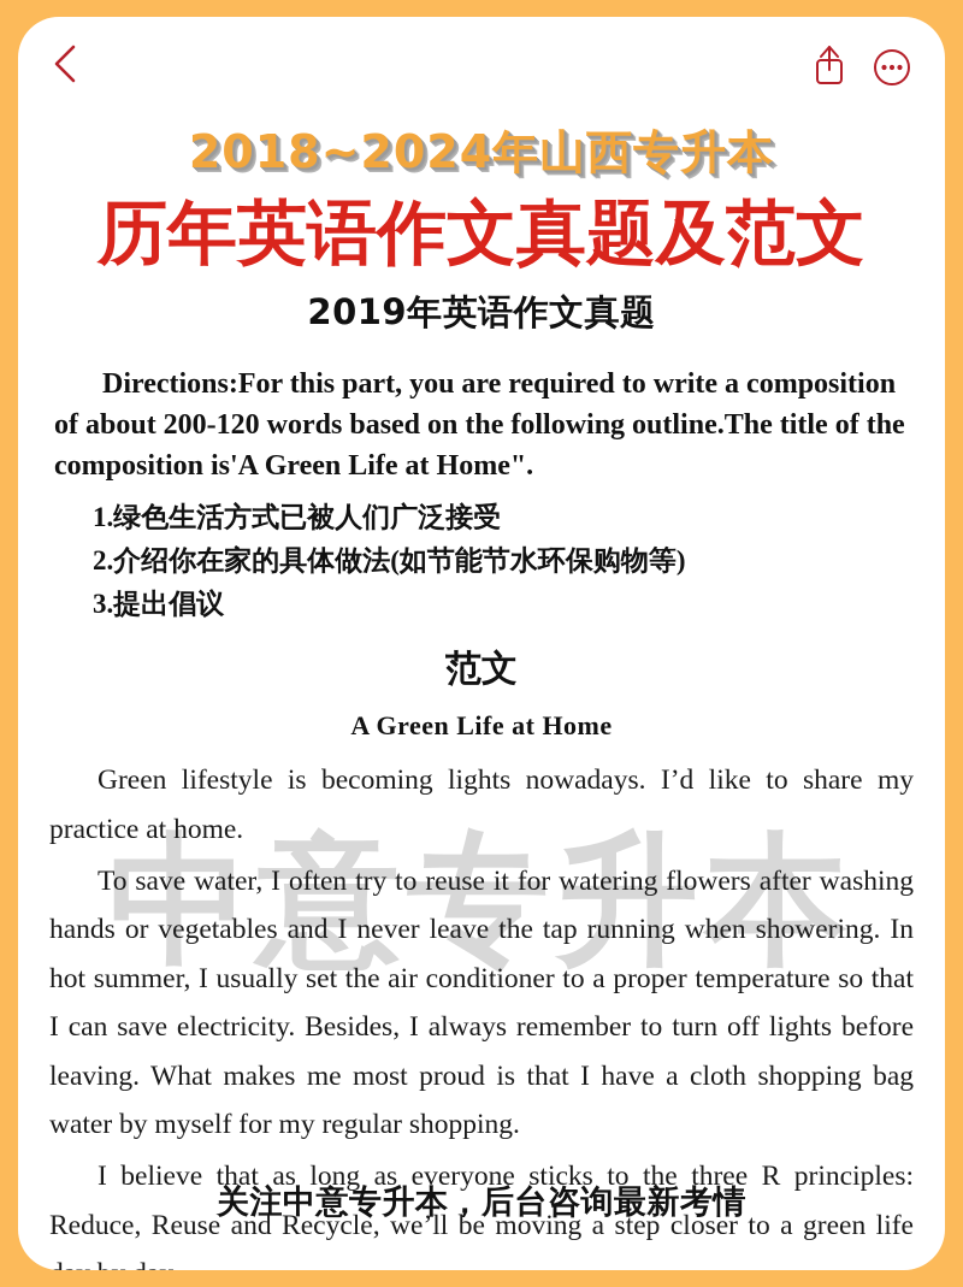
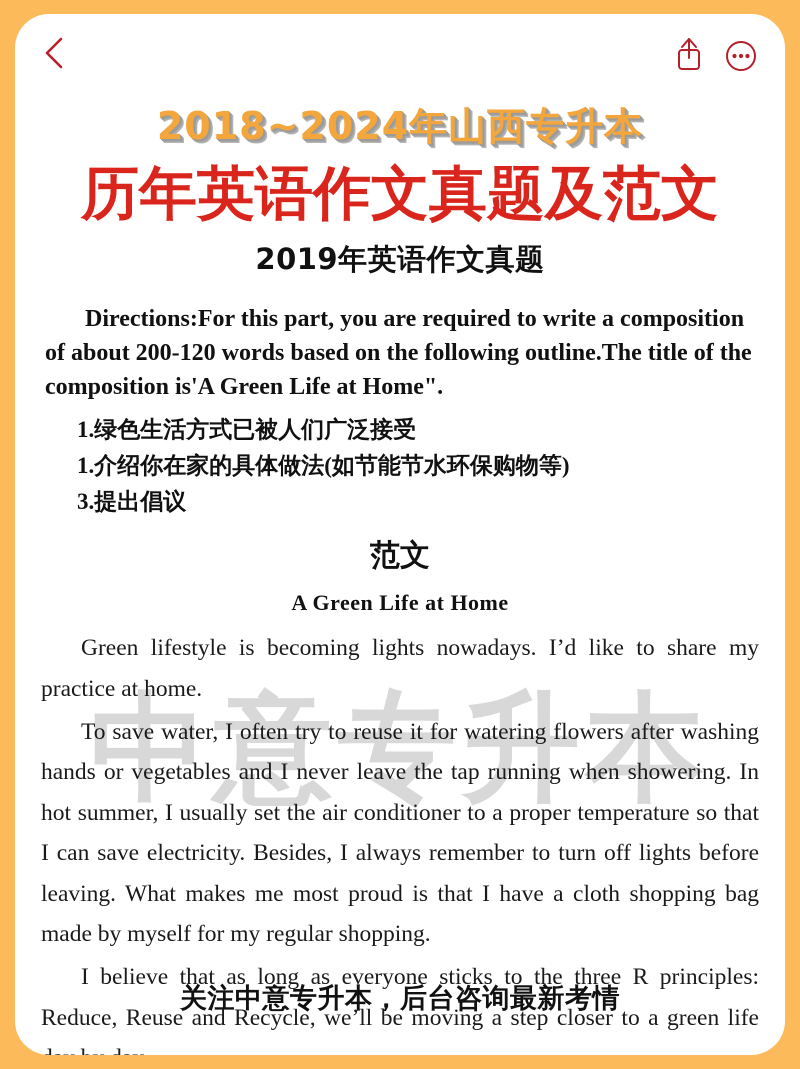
  2018~2024年山西专升本
  历年英语作文真题及范文
  中意专升本
  2019年英语作文真题
  Directions:For this part, you are required to write a composition of about 200-120 words based on the following outline.The title of the composition is'A Green Life at Home".
  1.绿色生活方式已被人们广泛接受
- 2.介绍你在家的具体做法(如节能节水环保购物等)
+ 1.介绍你在家的具体做法(如节能节水环保购物等)
  3.提出倡议
  范文
  A Green Life at Home
  Green lifestyle is becoming lights nowadays. I’d like to share my practice at home.
- To save water, I often try to reuse it for watering flowers after washing hands or vegetables and I never leave the tap running when showering. In hot summer, I usually set the air conditioner to a proper temperature so that I can save electricity. Besides, I always remember to turn off lights before leaving. What makes me most proud is that I have a cloth shopping bag water by myself for my regular shopping.
+ To save water, I often try to reuse it for watering flowers after washing hands or vegetables and I never leave the tap running when showering. In hot summer, I usually set the air conditioner to a proper temperature so that I can save electricity. Besides, I always remember to turn off lights before leaving. What makes me most proud is that I have a cloth shopping bag made by myself for my regular shopping.
  I believe that as long as everyone sticks to the three R principles: Reduce, Reuse and Recycle, we’ll be moving a step closer to a green life
  关注中意专升本，后台咨询最新考情
